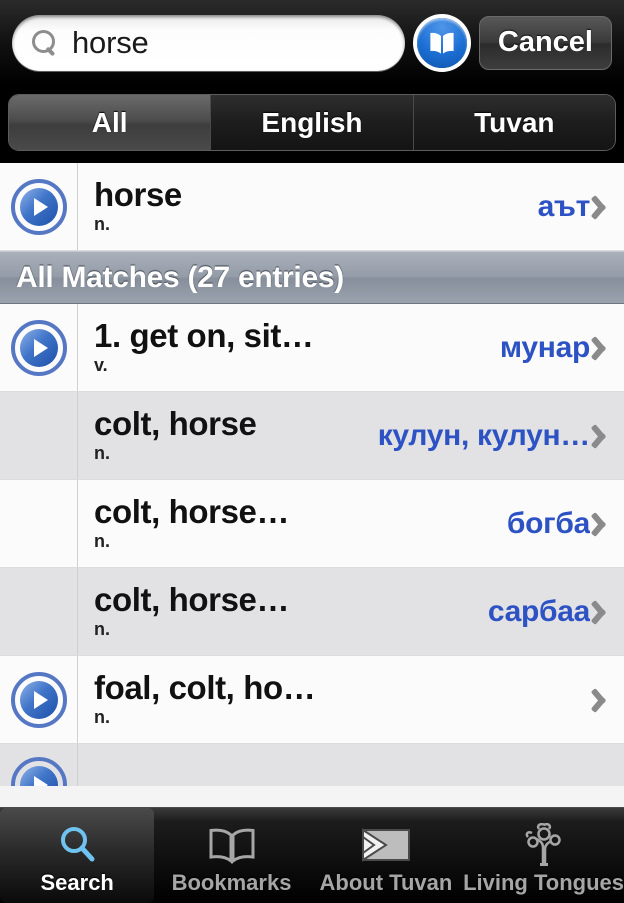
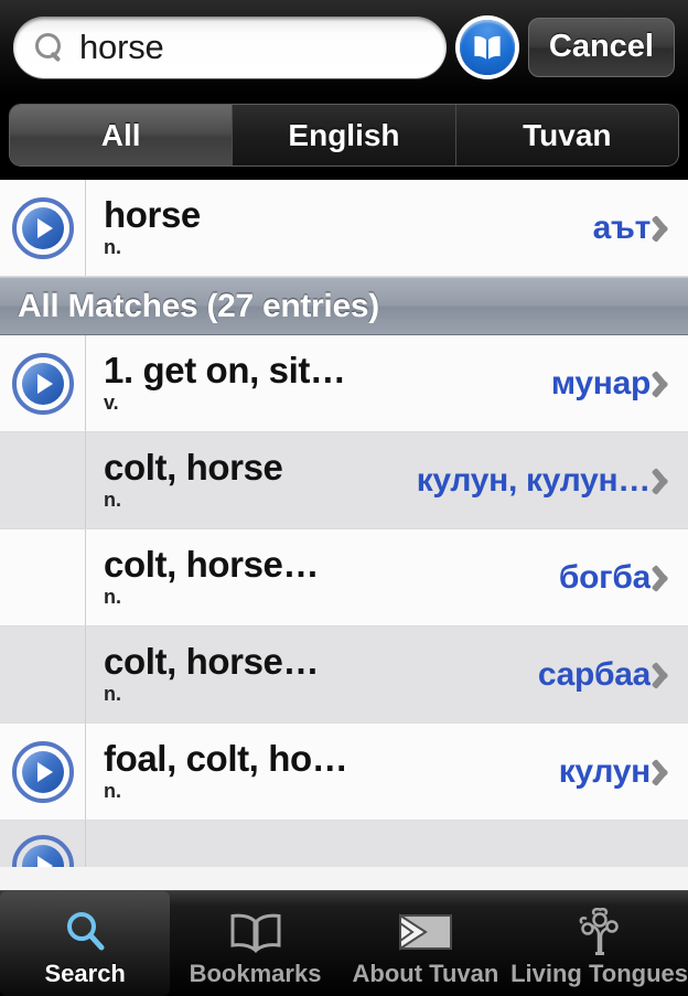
  horse
  Cancel
  All
  English
  Tuvan
  horse
  n.
  аът
  All Matches (27 entries)
  1. get on, sit…
  v.
  мунар
  colt, horse
  n.
  кулун, кулун…
  colt, horse…
  n.
  богба
  colt, horse…
  n.
  сарбаа
  foal, colt, ho…
  n.
+ кулун
  Search
  Bookmarks
  About Tuvan
  Living Tongues
